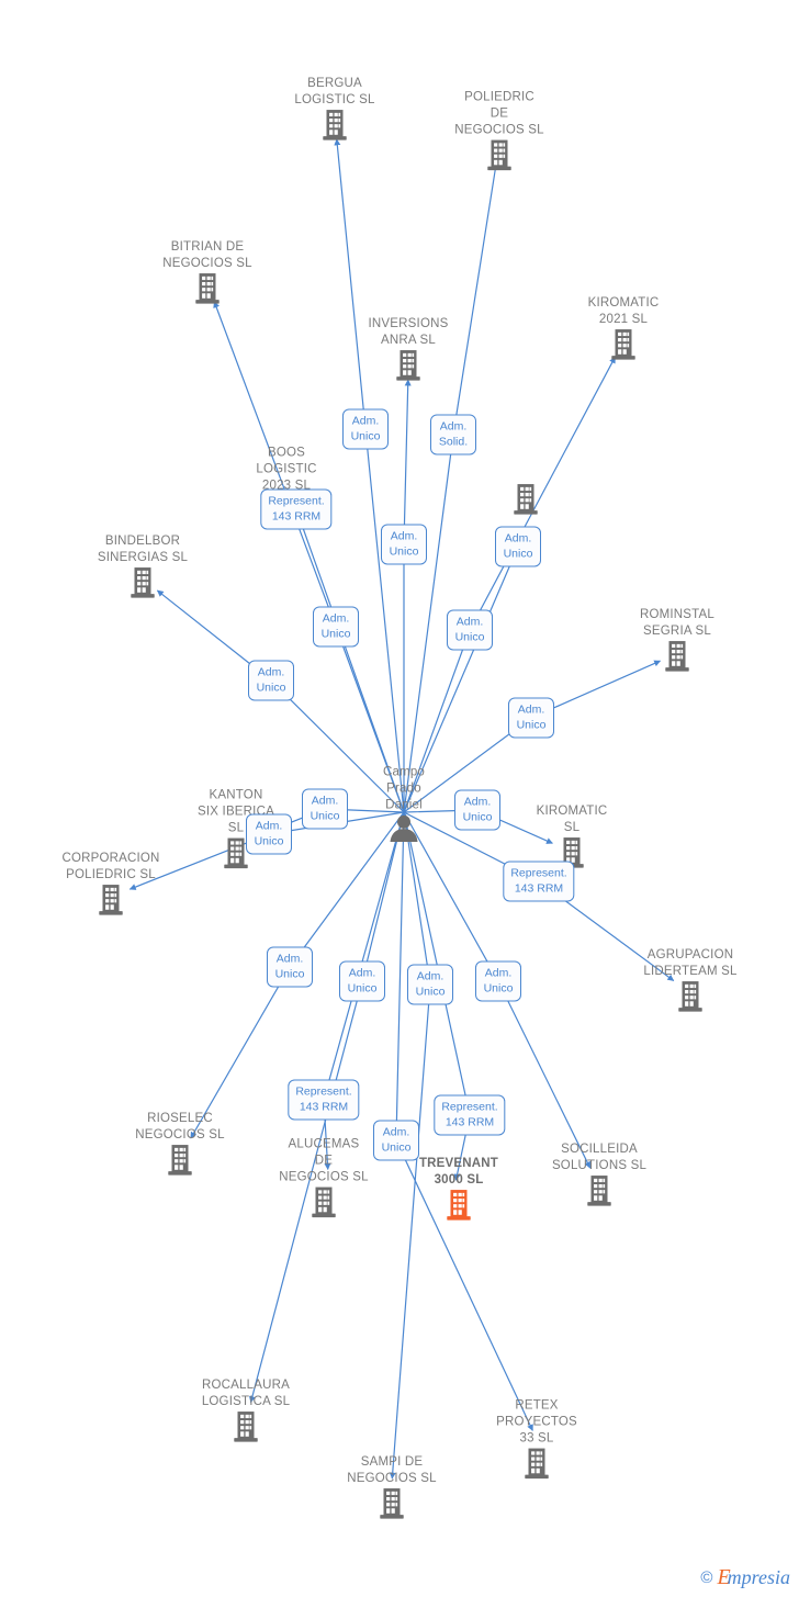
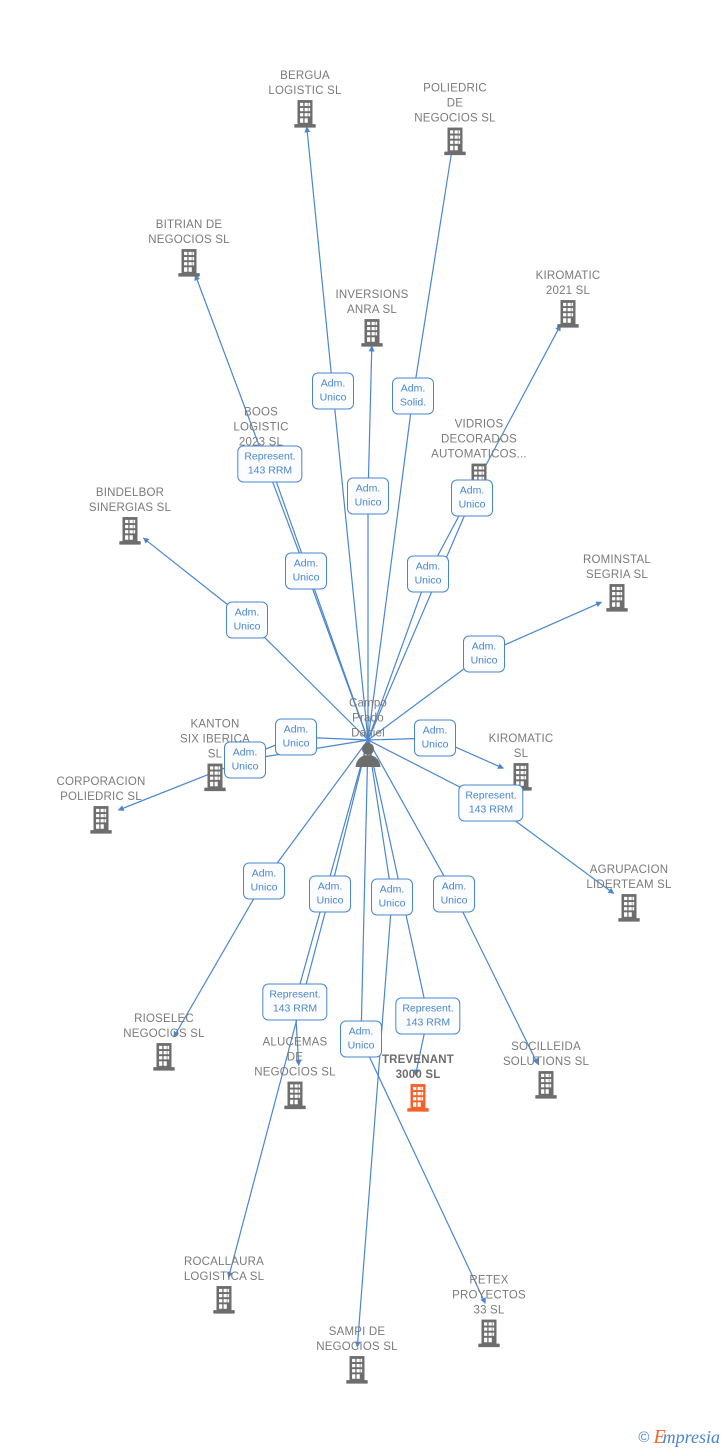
  BERGUA
  LOGISTIC SL
  POLIEDRIC
  DE
  NEGOCIOS SL
  BITRIAN DE
  NEGOCIOS SL
  INVERSIONS
  ANRA SL
  KIROMATIC
  2021 SL
+ VIDRIOS
+ DECORADOS
+ AUTOMATICOS...
  BOOS
  LOGISTIC
  2023 SL
  BINDELBOR
  SINERGIAS SL
  ROMINSTAL
  SEGRIA SL
  KIROMATIC
  SL
  KANTON
  SIX IBERICA
  SL
  CORPORACION
  POLIEDRIC SL
  AGRUPACION
  LIDERTEAM SL
  RIOSELEC
  NEGOCIOS SL
  ALUCEMAS
  DE
  NEGOCIOS SL
  TREVENANT
  3000 SL
  SOCILLEIDA
  SOLUTIONS SL
  ROCALLAURA
  LOGISTICA SL
  SAMPI DE
  NEGOCIOS SL
  RETEX
  PROYECTOS
  33 SL
  Campo
  Prado
  Daniel
  Adm.
  Unico
  Adm.
  Solid.
  Represent.
  143 RRM
  Adm.
  Unico
  Adm.
  Unico
  Adm.
  Unico
  Adm.
  Unico
  Adm.
  Unico
  Adm.
  Unico
  Adm.
  Unico
  Adm.
  Unico
  Adm.
  Unico
  Represent.
  143 RRM
  Adm.
  Unico
  Adm.
  Unico
  Adm.
  Unico
  Adm.
  Unico
  Represent.
  143 RRM
  Represent.
  143 RRM
  Adm.
  Unico
  ©
  Empresia
